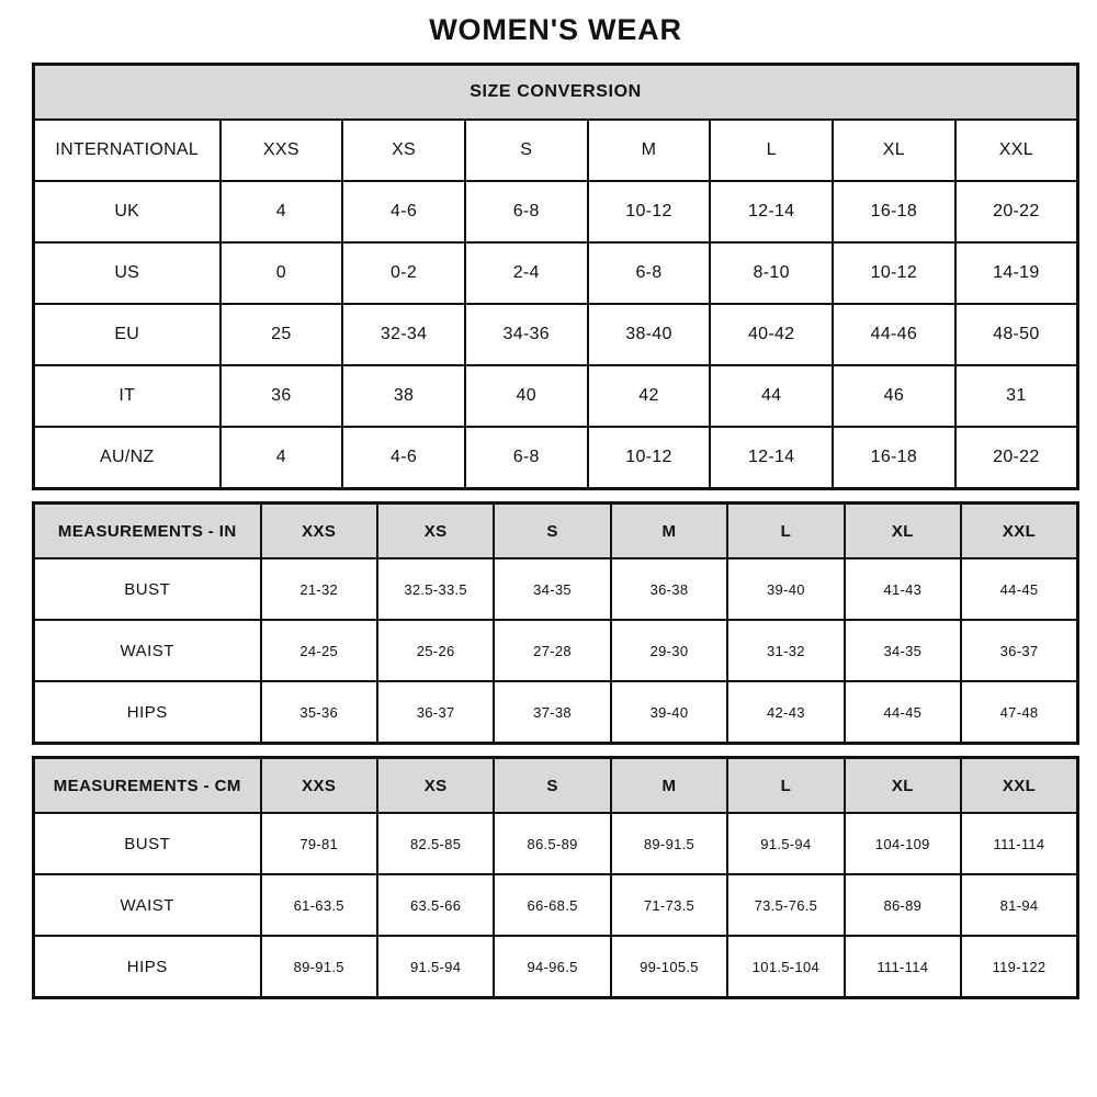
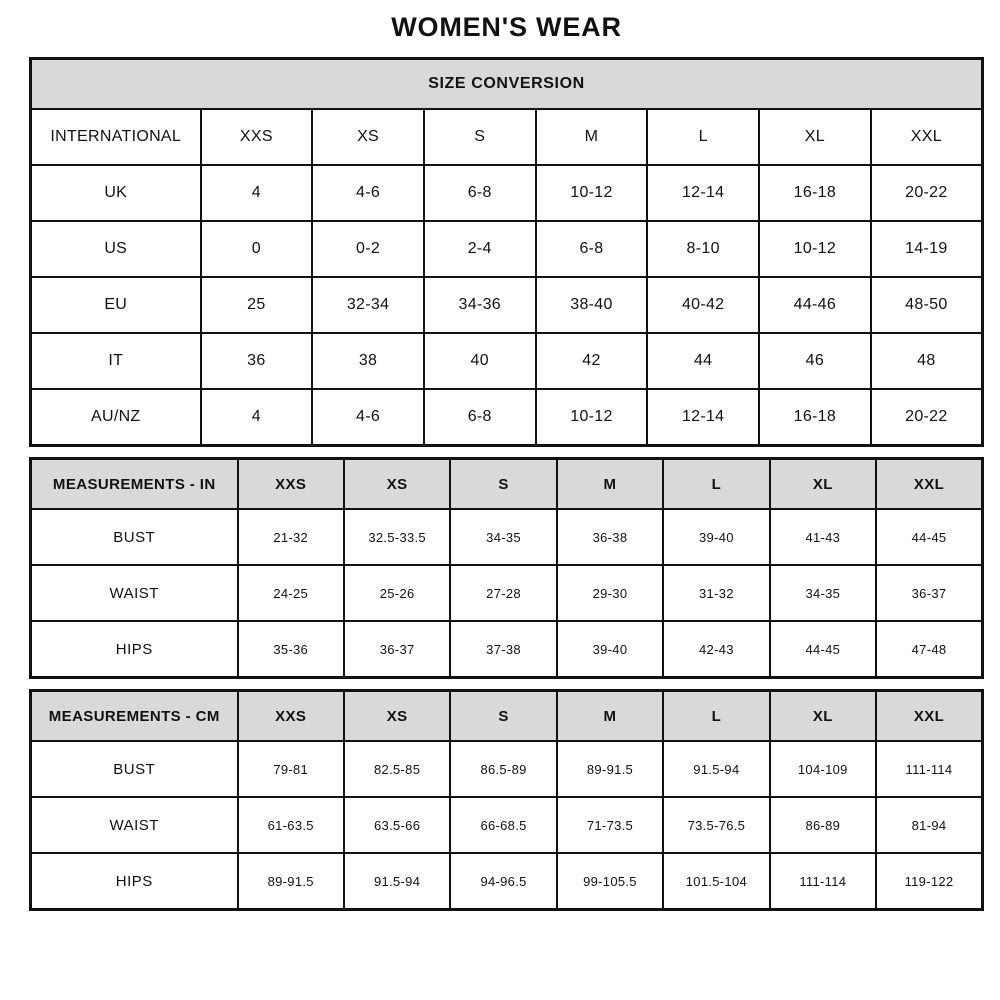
  WOMEN'S WEAR
  SIZE CONVERSION
  INTERNATIONAL	XXS	XS	S	M	L	XL	XXL
  UK	4	4-6	6-8	10-12	12-14	16-18	20-22
  US	0	0-2	2-4	6-8	8-10	10-12	14-19
  EU	25	32-34	34-36	38-40	40-42	44-46	48-50
- IT	36	38	40	42	44	46	31
+ IT	36	38	40	42	44	46	48
  AU/NZ	4	4-6	6-8	10-12	12-14	16-18	20-22
  MEASUREMENTS - IN	XXS	XS	S	M	L	XL	XXL
  BUST	21-32	32.5-33.5	34-35	36-38	39-40	41-43	44-45
  WAIST	24-25	25-26	27-28	29-30	31-32	34-35	36-37
  HIPS	35-36	36-37	37-38	39-40	42-43	44-45	47-48
  MEASUREMENTS - CM	XXS	XS	S	M	L	XL	XXL
  BUST	79-81	82.5-85	86.5-89	89-91.5	91.5-94	104-109	111-114
  WAIST	61-63.5	63.5-66	66-68.5	71-73.5	73.5-76.5	86-89	81-94
  HIPS	89-91.5	91.5-94	94-96.5	99-105.5	101.5-104	111-114	119-122
